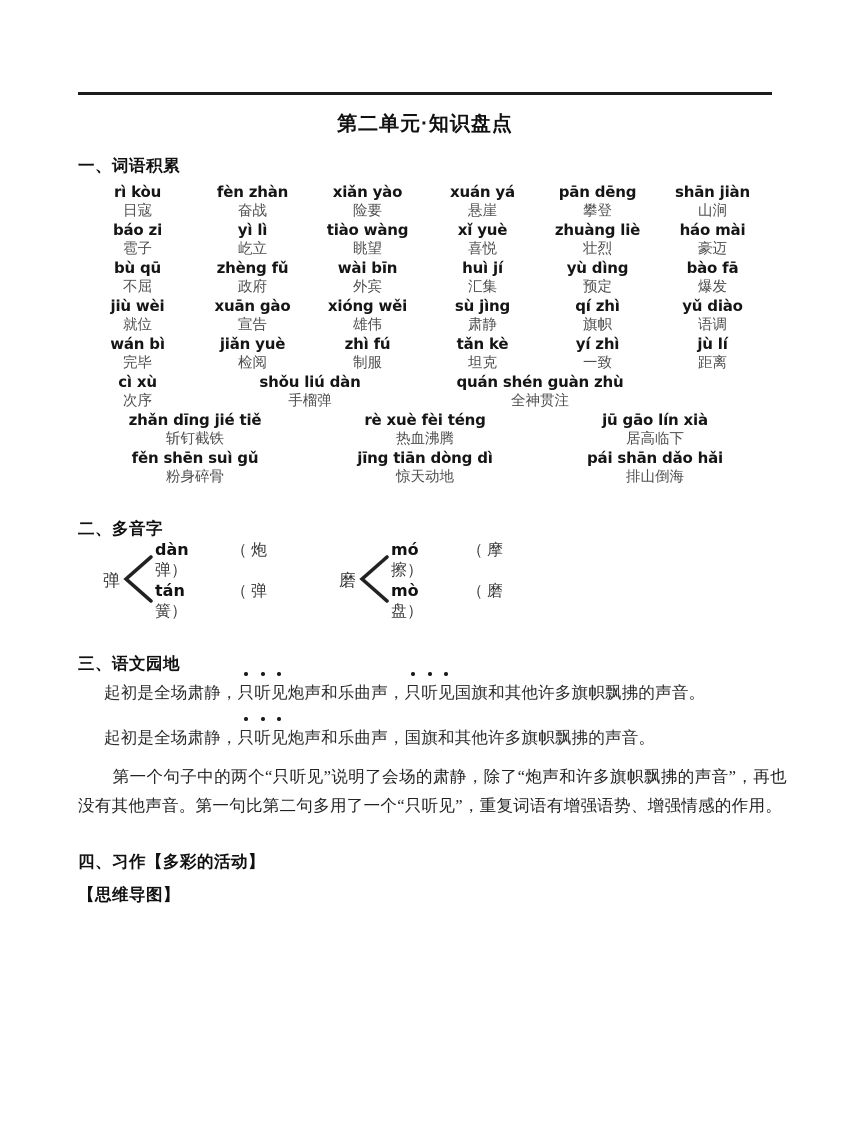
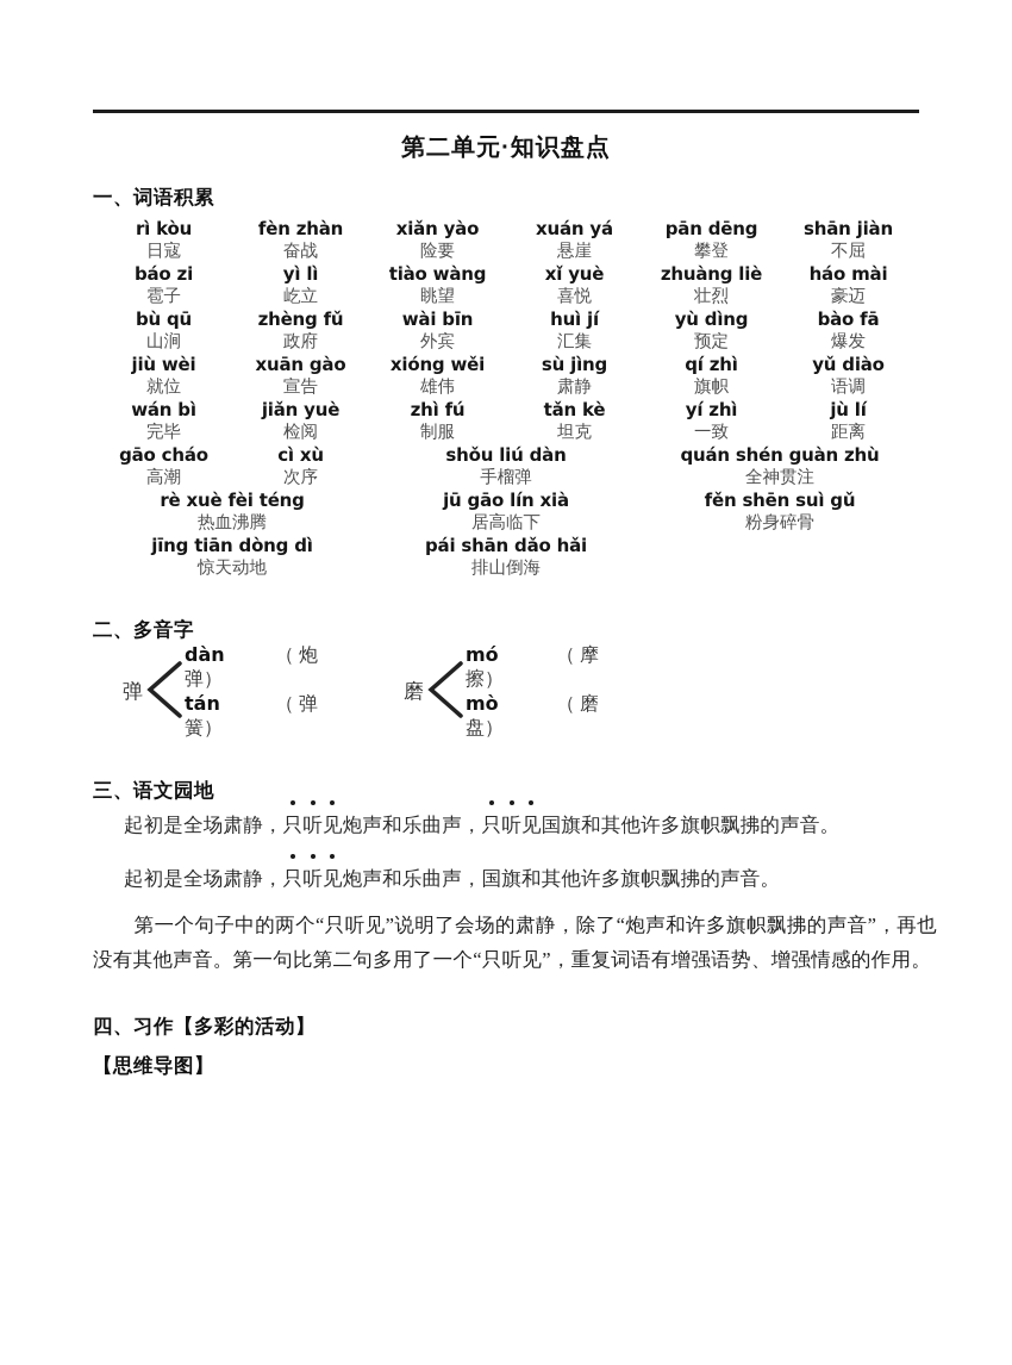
  第二单元·知识盘点
  一、词语积累
  rì kòu
  日寇
  fèn zhàn
  奋战
  xiǎn yào
  险要
  xuán yá
  悬崖
  pān dēng
  攀登
  shān jiàn
- 山涧
+ 不屈
  báo zi
  雹子
  yì lì
  屹立
  tiào wàng
  眺望
  xǐ yuè
  喜悦
  zhuàng liè
  壮烈
  háo mài
  豪迈
  bù qū
- 不屈
+ 山涧
  zhèng fǔ
  政府
  wài bīn
  外宾
  huì jí
  汇集
  yù dìng
  预定
  bào fā
  爆发
  jiù wèi
  就位
  xuān gào
  宣告
  xióng wěi
  雄伟
  sù jìng
  肃静
  qí zhì
  旗帜
  yǔ diào
  语调
  wán bì
  完毕
  jiǎn yuè
  检阅
  zhì fú
  制服
  tǎn kè
  坦克
  yí zhì
  一致
  jù lí
  距离
+ gāo cháo
+ 高潮
  cì xù
  次序
  shǒu liú dàn
  手榴弹
  quán shén guàn zhù
  全神贯注
- zhǎn dīng jié tiě
- 斩钉截铁
  rè xuè fèi téng
  热血沸腾
  jū gāo lín xià
  居高临下
  fěn shēn suì gǔ
  粉身碎骨
  jīng tiān dòng dì
  惊天动地
  pái shān dǎo hǎi
  排山倒海
  二、多音字
  弹
  dàn （ 炮
  弹）
  tán （ 弹
  簧）
  磨
  mó （ 摩
  擦）
  mò （ 磨
  盘）
  三、语文园地
  起初是全场肃静，只听见炮声和乐曲声，只听见国旗和其他许多旗帜飘拂的声音。
  起初是全场肃静，只听见炮声和乐曲声，国旗和其他许多旗帜飘拂的声音。
  第一个句子中的两个“只听见”说明了会场的肃静，除了“炮声和许多旗帜飘拂的声音”，再也没有其他声音。第一句比第二句多用了一个“只听见”，重复词语有增强语势、增强情感的作用。
  四、习作【多彩的活动】
  【思维导图】
